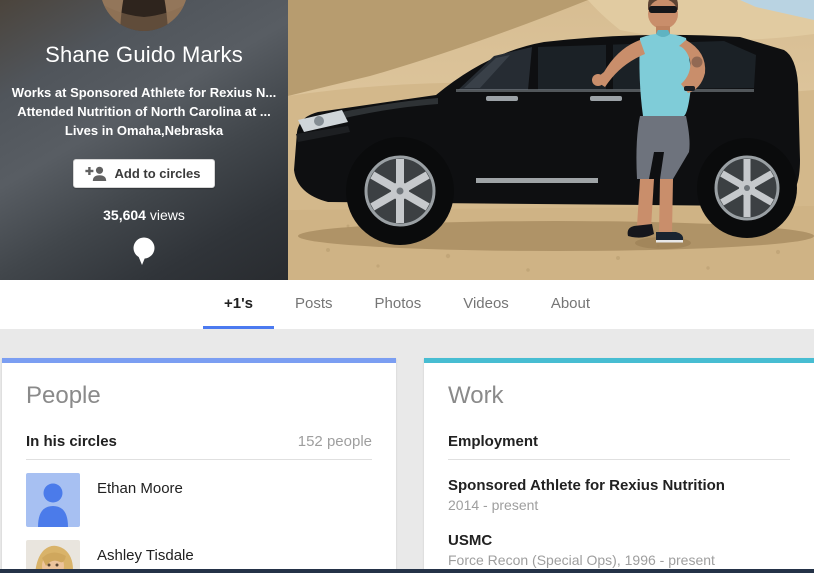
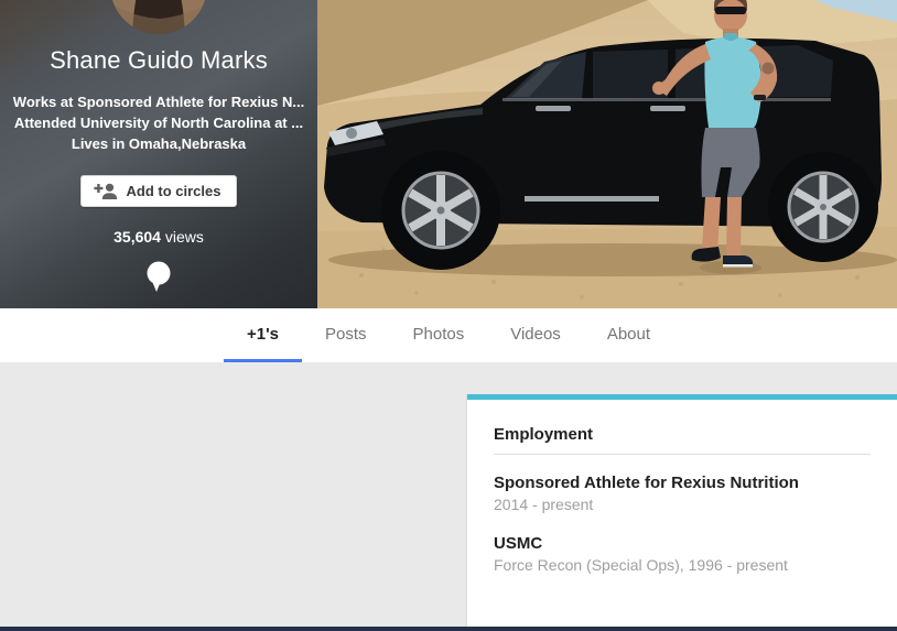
  Shane Guido Marks
  Works at Sponsored Athlete for Rexius N...
- Attended Nutrition of North Carolina at ...
+ Attended University of North Carolina at ...
  Lives in Omaha,Nebraska
  Add to circles
  35,604 views
  +1's
  Posts
  Photos
  Videos
  About
- People
- In his circles
- 152 people
- Ethan Moore
- Ashley Tisdale
- Work
  Employment
  Sponsored Athlete for Rexius Nutrition
  2014 - present
  USMC
  Force Recon (Special Ops), 1996 - present
